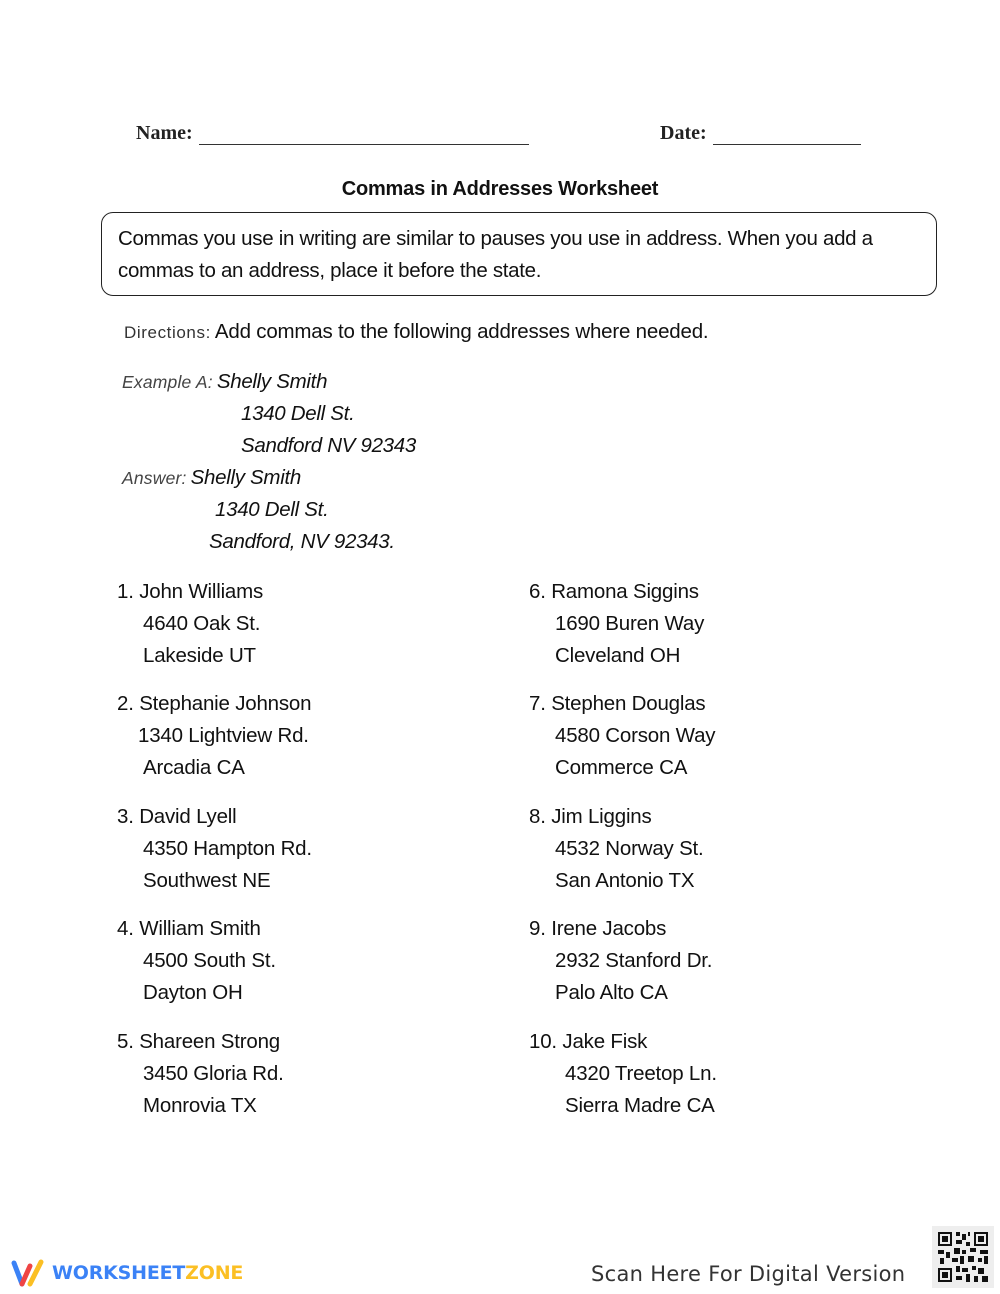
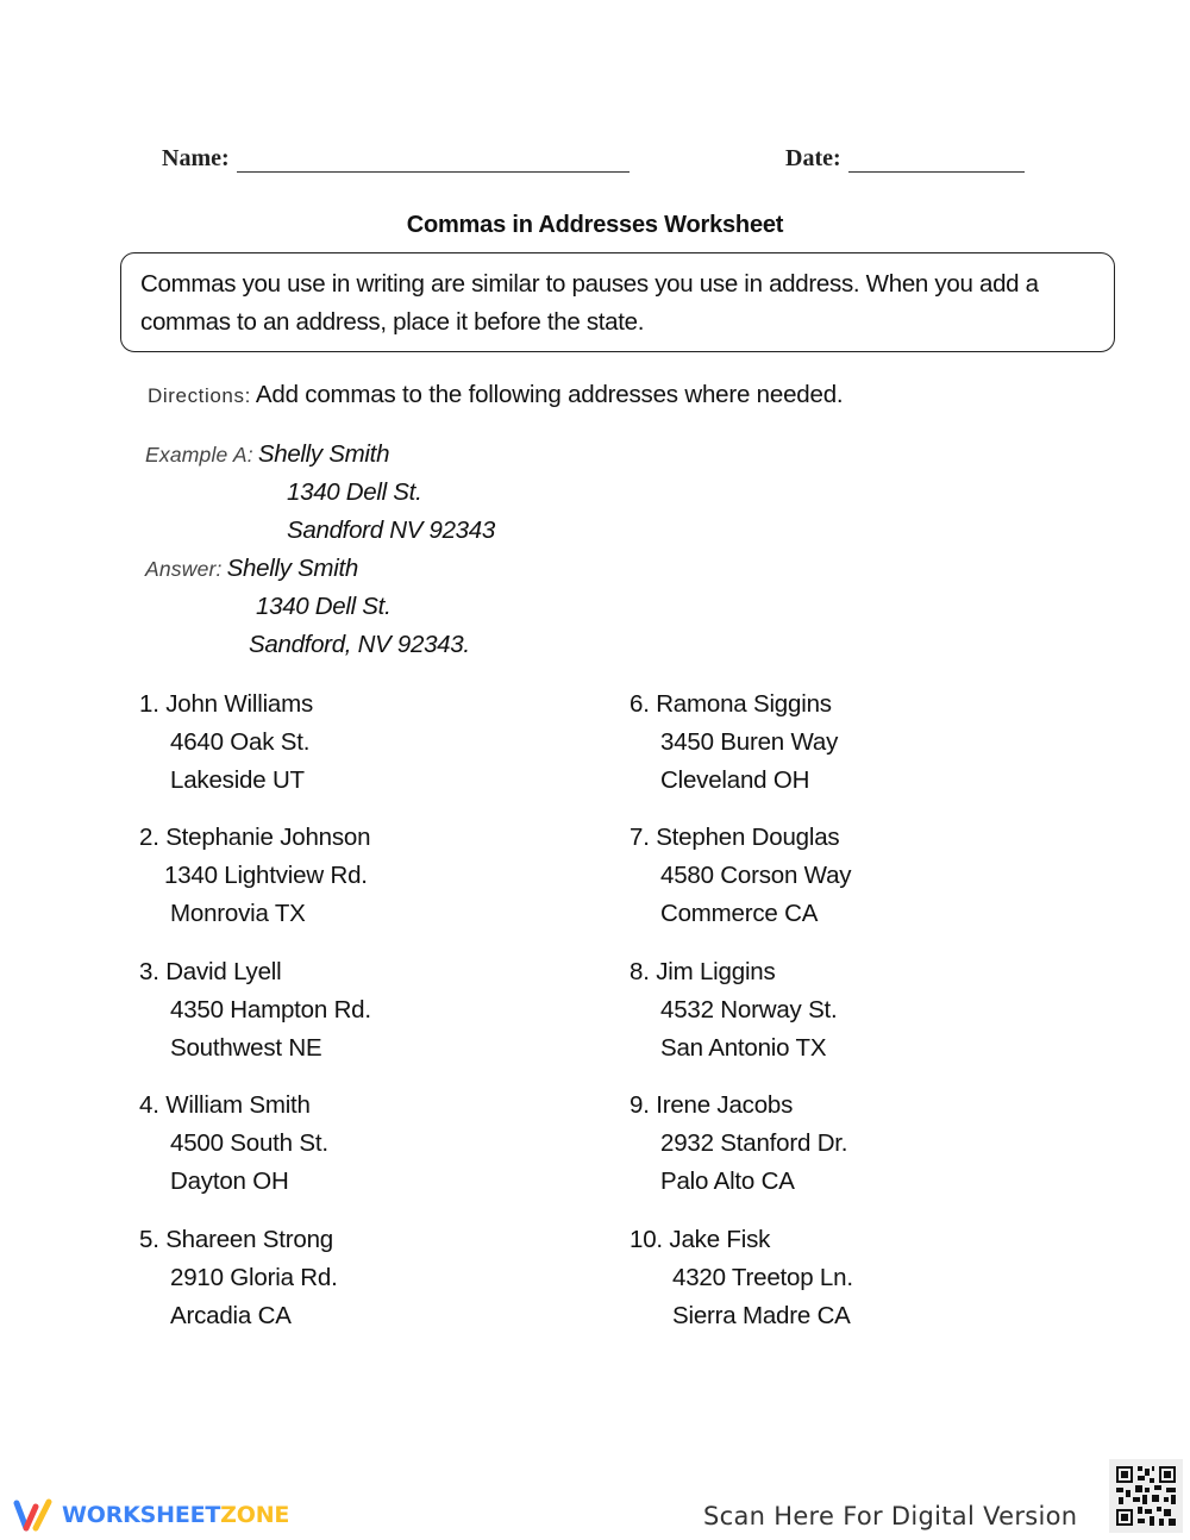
  Name:
  Date:
  Commas in Addresses Worksheet
  Commas you use in writing are similar to pauses you use in address. When you add a
  commas to an address, place it before the state.
  Directions: Add commas to the following addresses where needed.
  Example A: Shelly Smith
  1340 Dell St.
  Sandford NV 92343
  Answer: Shelly Smith
  1340 Dell St.
  Sandford, NV 92343.
  1. John Williams
  4640 Oak St.
  Lakeside UT
  2. Stephanie Johnson
  1340 Lightview Rd.
- Arcadia CA
+ Monrovia TX
  3. David Lyell
  4350 Hampton Rd.
  Southwest NE
  4. William Smith
  4500 South St.
  Dayton OH
  5. Shareen Strong
- 3450 Gloria Rd.
+ 2910 Gloria Rd.
- Monrovia TX
+ Arcadia CA
  6. Ramona Siggins
- 1690 Buren Way
+ 3450 Buren Way
  Cleveland OH
  7. Stephen Douglas
  4580 Corson Way
  Commerce CA
  8. Jim Liggins
  4532 Norway St.
  San Antonio TX
  9. Irene Jacobs
  2932 Stanford Dr.
  Palo Alto CA
  10. Jake Fisk
  4320 Treetop Ln.
  Sierra Madre CA
  WORKSHEETZONE
  Scan Here For Digital Version
